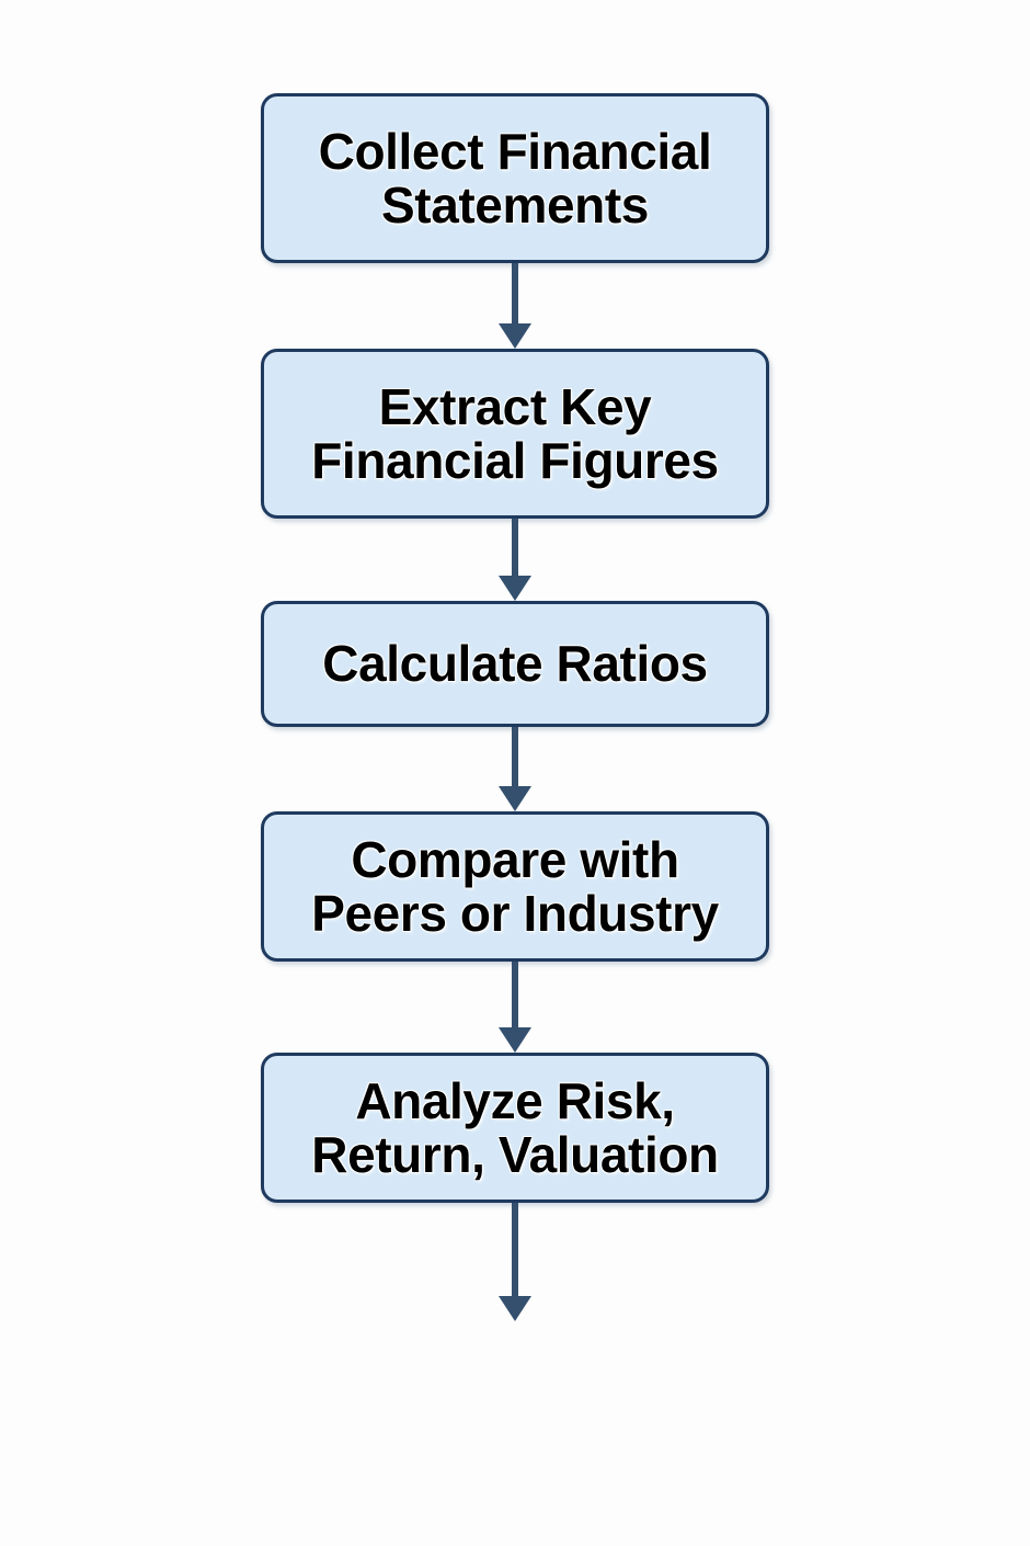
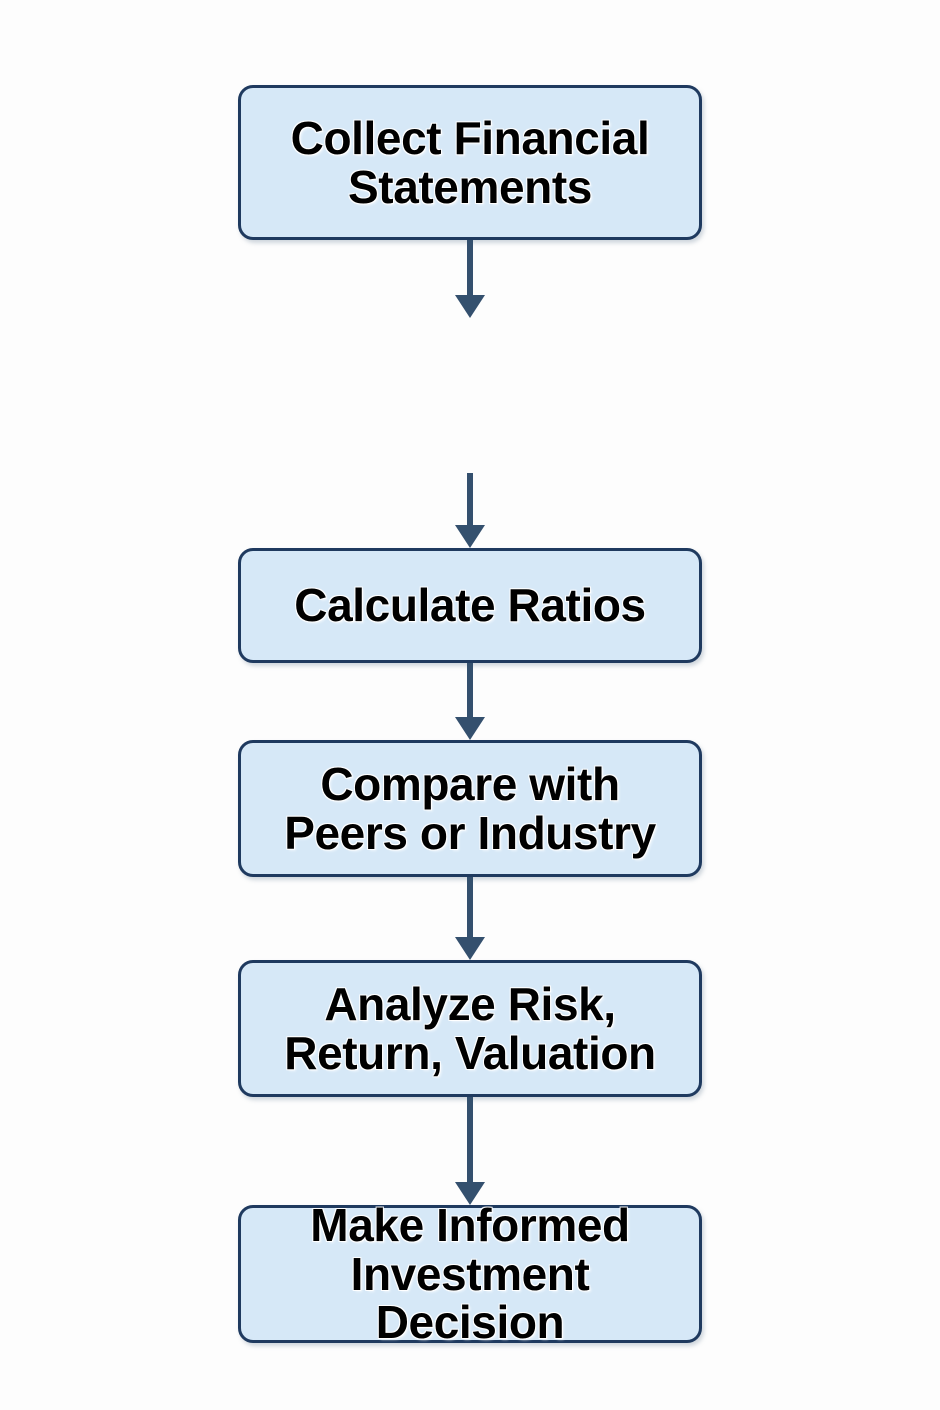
  Collect Financial
  Statements
- Extract Key
- Financial Figures
  Calculate Ratios
  Compare with
  Peers or Industry
  Analyze Risk,
  Return, Valuation
+ Make Informed
+ Investment Decision
